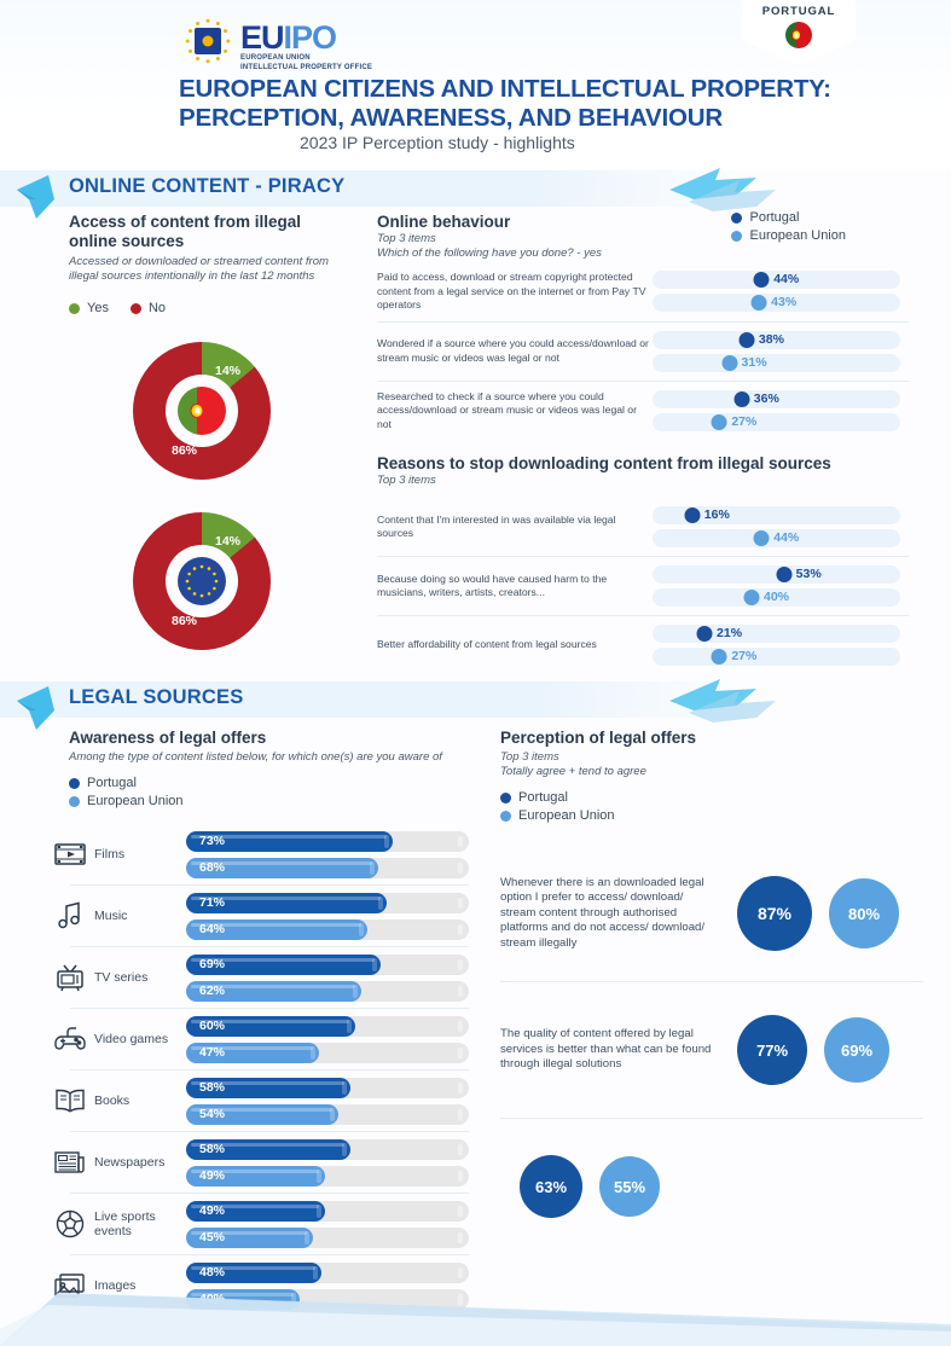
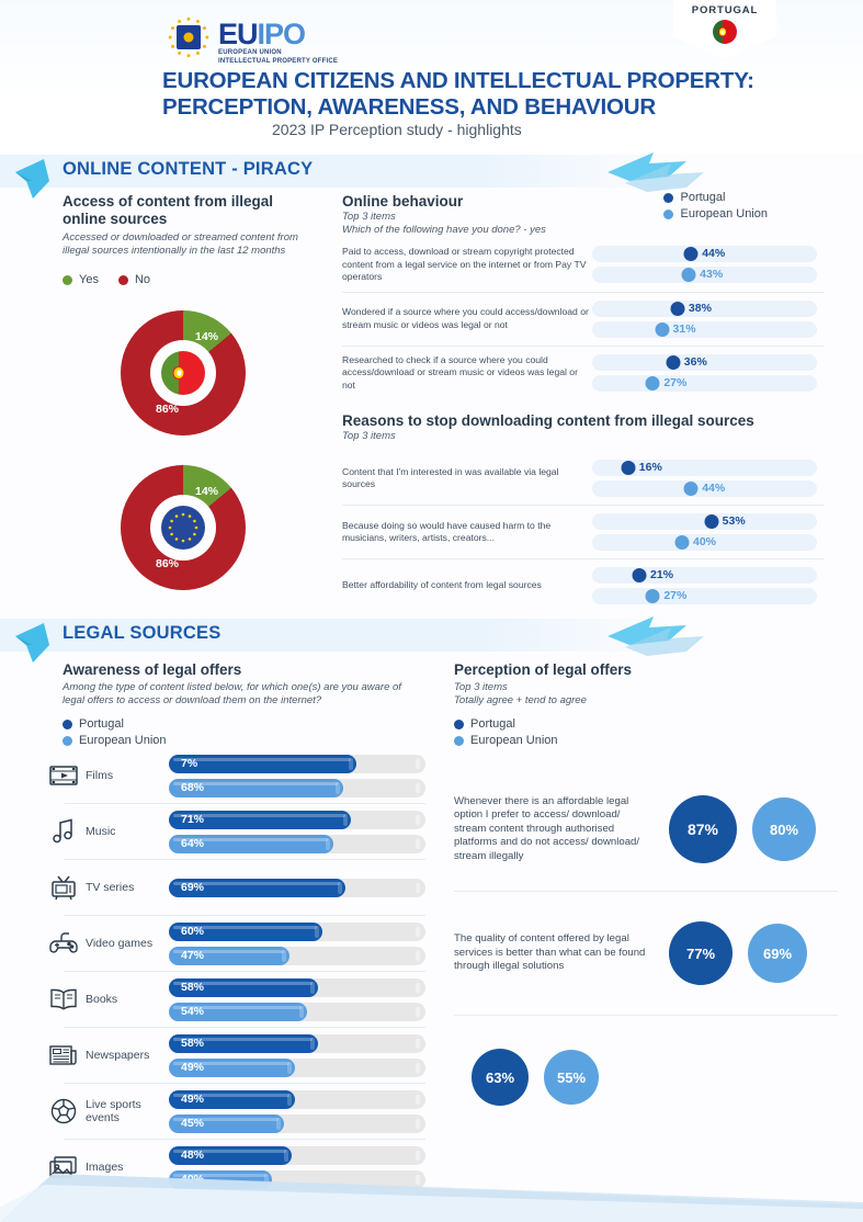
  PORTUGAL
  EUIPO
  EUROPEAN CITIZENS AND INTELLECTUAL PROPERTY:
  PERCEPTION, AWARENESS, AND BEHAVIOUR
  2023 IP Perception study - highlights
  ONLINE CONTENT - PIRACY
  Access of content from illegal
  online sources
  Accessed or downloaded or streamed content from
  illegal sources intentionally in the last 12 months
  Yes
  No
  14%
  86%
  14%
  86%
  Online behaviour
  Top 3 items
  Which of the following have you done? - yes
  Portugal
  European Union
  Paid to access, download or stream copyright protected content from a legal service on the internet or from Pay TV operators
  44%
  43%
  Wondered if a source where you could access/download or stream music or videos was legal or not
  38%
  31%
  Researched to check if a source where you could access/download or stream music or videos was legal or not
  36%
  27%
  Reasons to stop downloading content from illegal sources
  Top 3 items
  Content that I'm interested in was available via legal sources
  16%
  44%
  Because doing so would have caused harm to the musicians, writers, artists, creators...
  53%
  40%
  Better affordability of content from legal sources
  21%
  27%
  LEGAL SOURCES
  Awareness of legal offers
  Among the type of content listed below, for which one(s) are you aware of
+ legal offers to access or download them on the internet?
  Portugal
  European Union
  Films
- 73%
+ 7%
  68%
  Music
  71%
  64%
  TV series
  69%
- 62%
  Video games
  60%
  47%
  Books
  58%
  54%
  Newspapers
  58%
  49%
  Live sports events
  49%
  45%
  Images
  48%
  40%
  Perception of legal offers
  Top 3 items
  Totally agree + tend to agree
  Portugal
  European Union
- Whenever there is an downloaded legal option I prefer to access/ download/ stream content through authorised platforms and do not access/ download/ stream illegally
+ Whenever there is an affordable legal option I prefer to access/ download/ stream content through authorised platforms and do not access/ download/ stream illegally
  87%
  80%
  The quality of content offered by legal services is better than what can be found through illegal solutions
  77%
  69%
  63%
  55%
